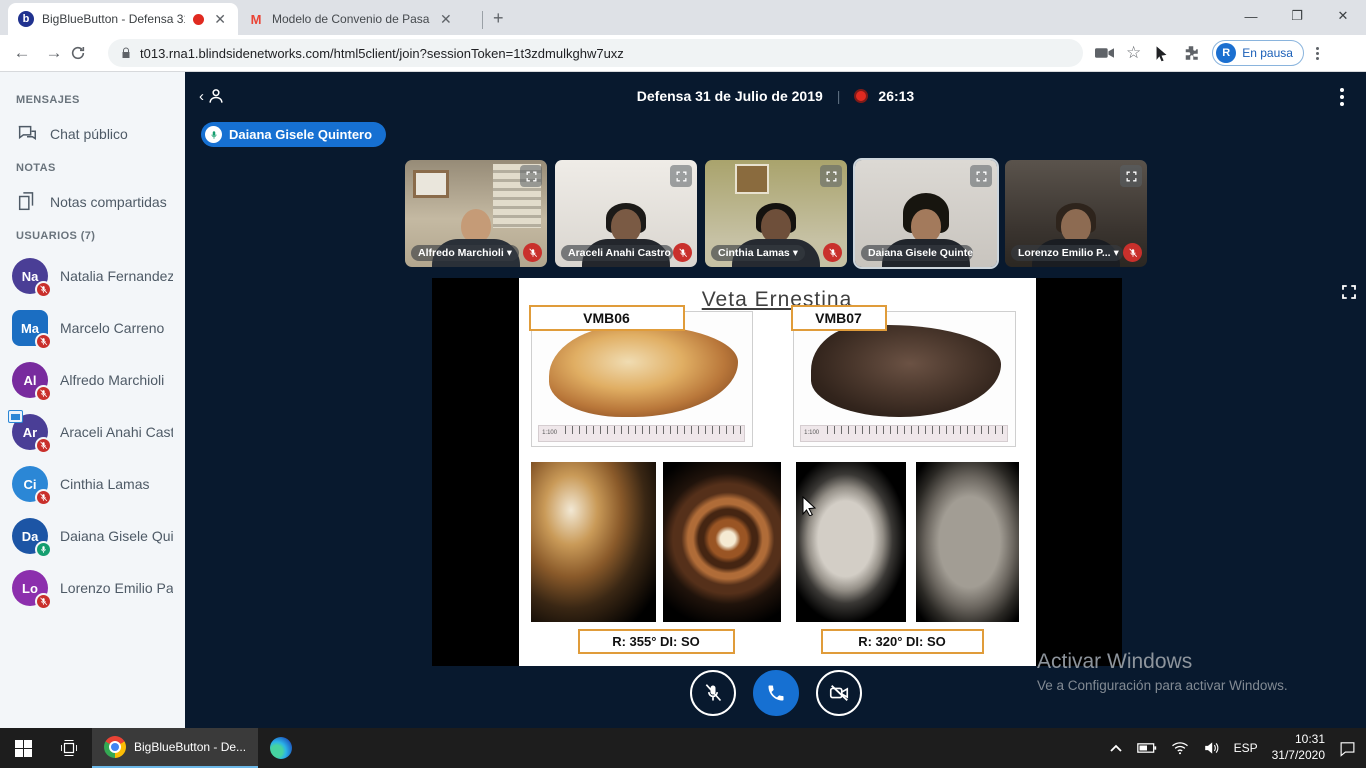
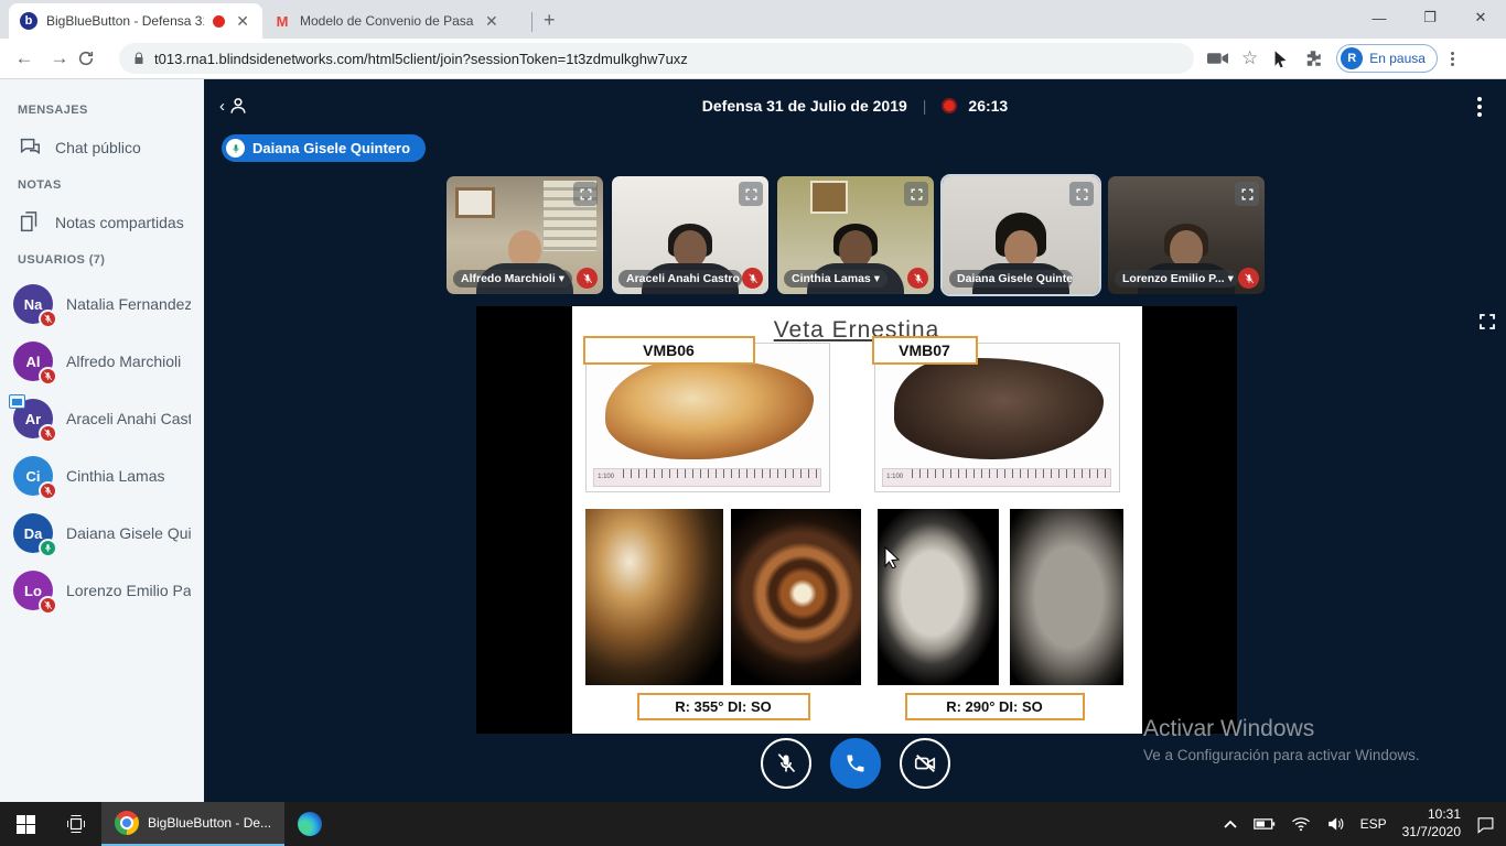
  b
  BigBlueButton - Defensa 3
  ✕
  M
  Modelo de Convenio de Pasa
  ✕
  +
  —
  ❐
  ✕
  ←
  →
  t013.rna1.blindsidenetworks.com/html5client/join?sessionToken=1t3zdmulkghw7uxz
  ☆
  R
  En pausa
  MENSAJES
  Chat público
  NOTAS
  Notas compartidas
  USUARIOS (7)
  Na
  Natalia Fernandez
- Ma
- Marcelo Carreno
  Al
  Alfredo Marchioli
  Ar
  Araceli Anahi Cast
  Ci
  Cinthia Lamas
  Da
  Daiana Gisele Qui
  Lo
  Lorenzo Emilio Pa
  ‹
  Defensa 31 de Julio de 2019
  |
  26:13
  Daiana Gisele Quintero
  Alfredo Marchioli
  ▾
  Araceli Anahi Castro
  Cinthia Lamas
  ▾
  Daiana Gisele Quinte
  Lorenzo Emilio P...
  ▾
  Veta Ernestina
  VMB06
  VMB07
  R: 355° DI: SO
- R: 320° DI: SO
+ R: 290° DI: SO
  Activar Windows
  Ve a Configuración para activar Windows.
  BigBlueButton - De...
  ESP
  10:31
  31/7/2020
